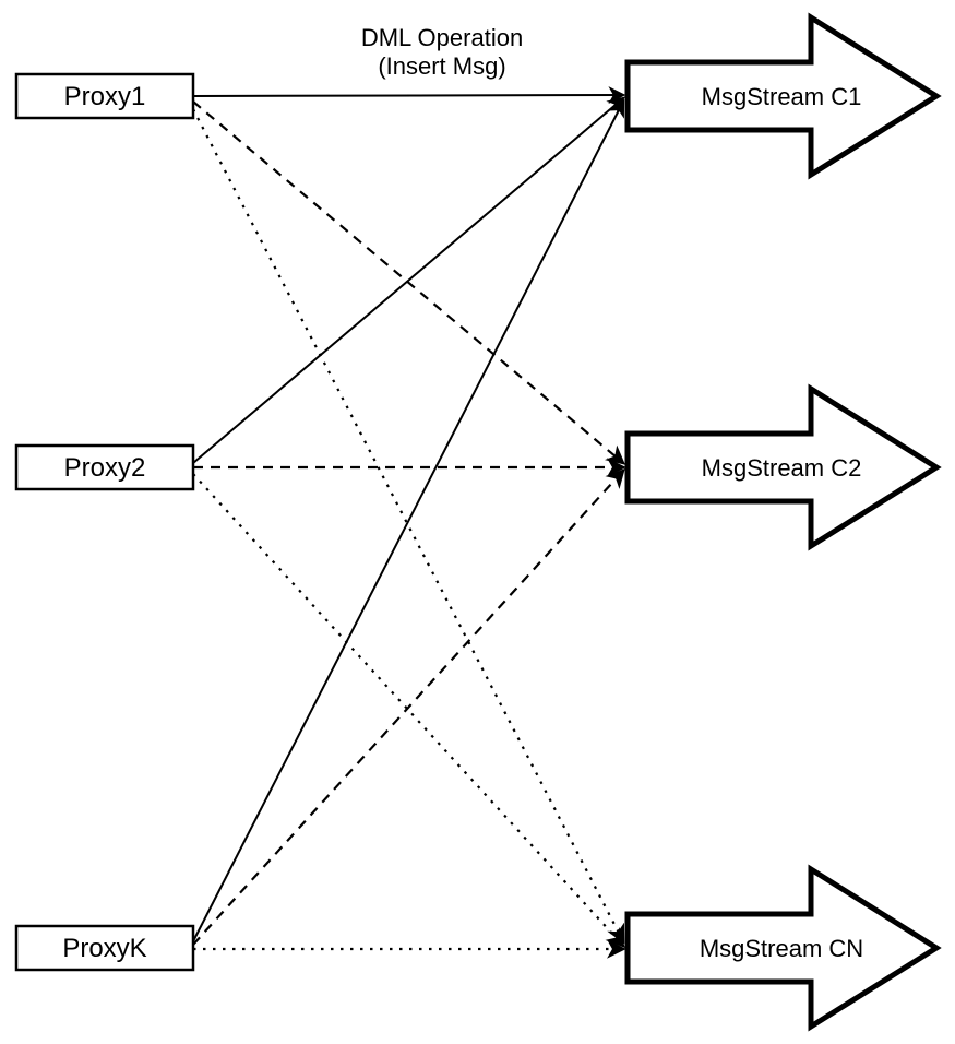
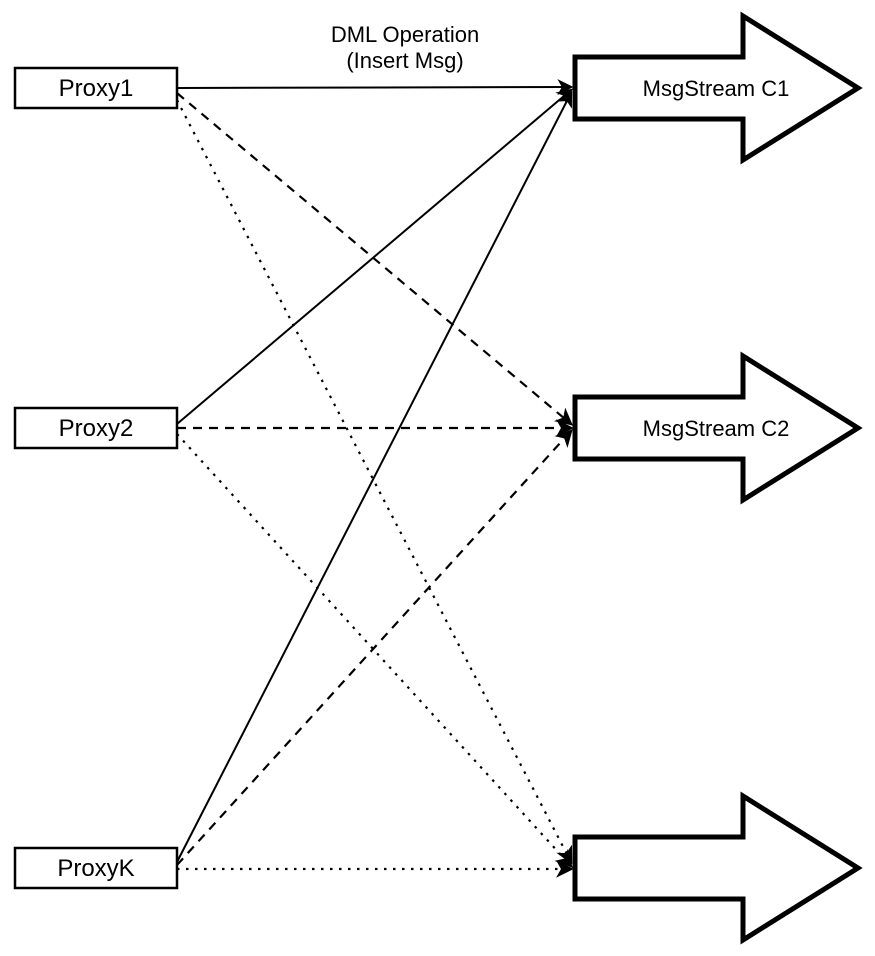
  DML Operation
  (Insert Msg)
  Proxy1
  Proxy2
  ProxyK
  MsgStream C1
  MsgStream C2
- MsgStream CN
